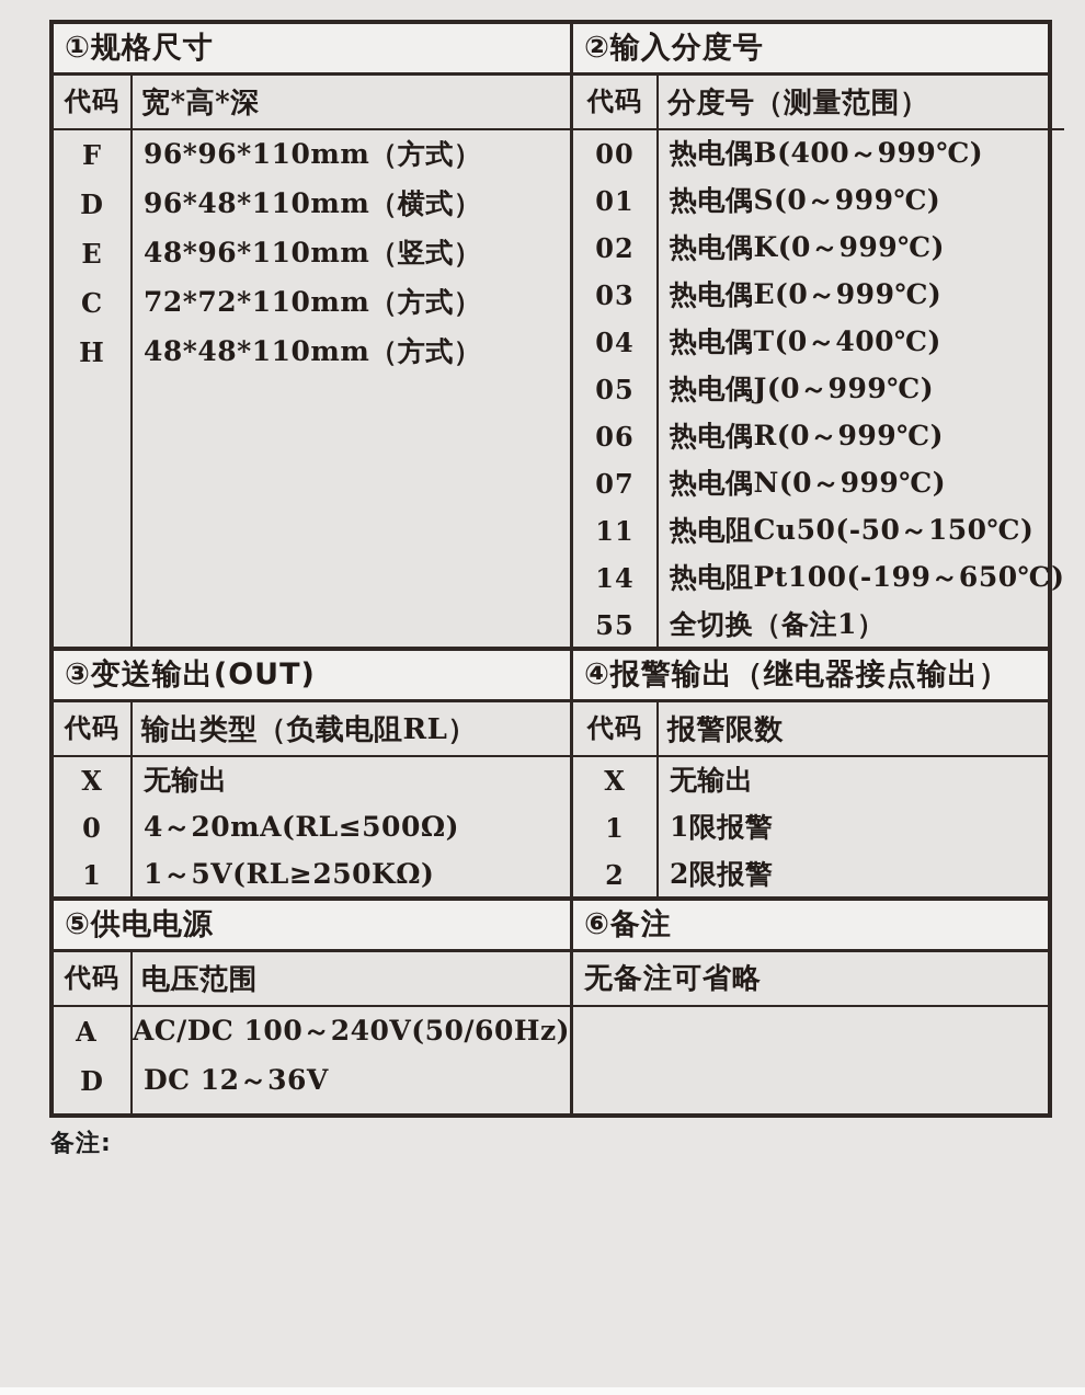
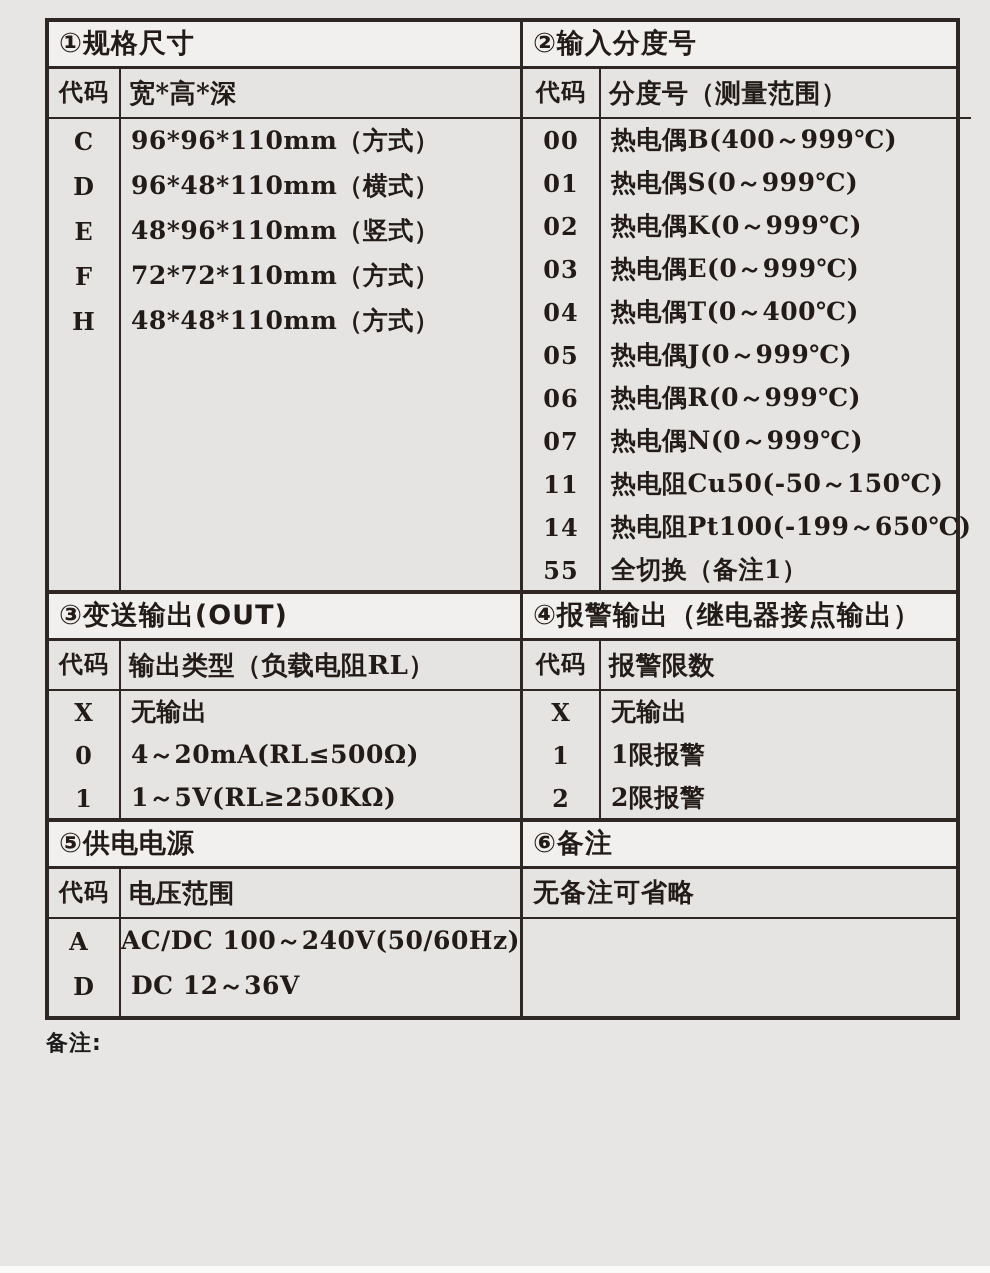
  ①规格尺寸
  ②输入分度号
  代码
  宽*高*深
- F
+ C
  96*96*110mm（方式）
  D
  96*48*110mm（横式）
  E
  48*96*110mm（竖式）
- C
+ F
  72*72*110mm（方式）
  H
  48*48*110mm（方式）
  代码
  分度号（测量范围）
  00
  热电偶B(400～999℃)
  01
  热电偶S(0～999℃)
  02
  热电偶K(0～999℃)
  03
  热电偶E(0～999℃)
  04
  热电偶T(0～400℃)
  05
  热电偶J(0～999℃)
  06
  热电偶R(0～999℃)
  07
  热电偶N(0～999℃)
  11
  热电阻Cu50(-50～150℃)
  14
  热电阻Pt100(-199～650℃)
  55
  全切换（备注1）
  ③变送输出(OUT)
  ④报警输出（继电器接点输出）
  代码
  输出类型（负载电阻RL）
  X
  无输出
  0
  4～20mA(RL≤500Ω)
  1
  1～5V(RL≥250KΩ)
  代码
  报警限数
  X
  无输出
  1
  1限报警
  2
  2限报警
  ⑤供电电源
  ⑥备注
  代码
  电压范围
  A
  AC/DC 100～240V(50/60Hz)
  D
  DC 12～36V
  无备注可省略
  备注:
